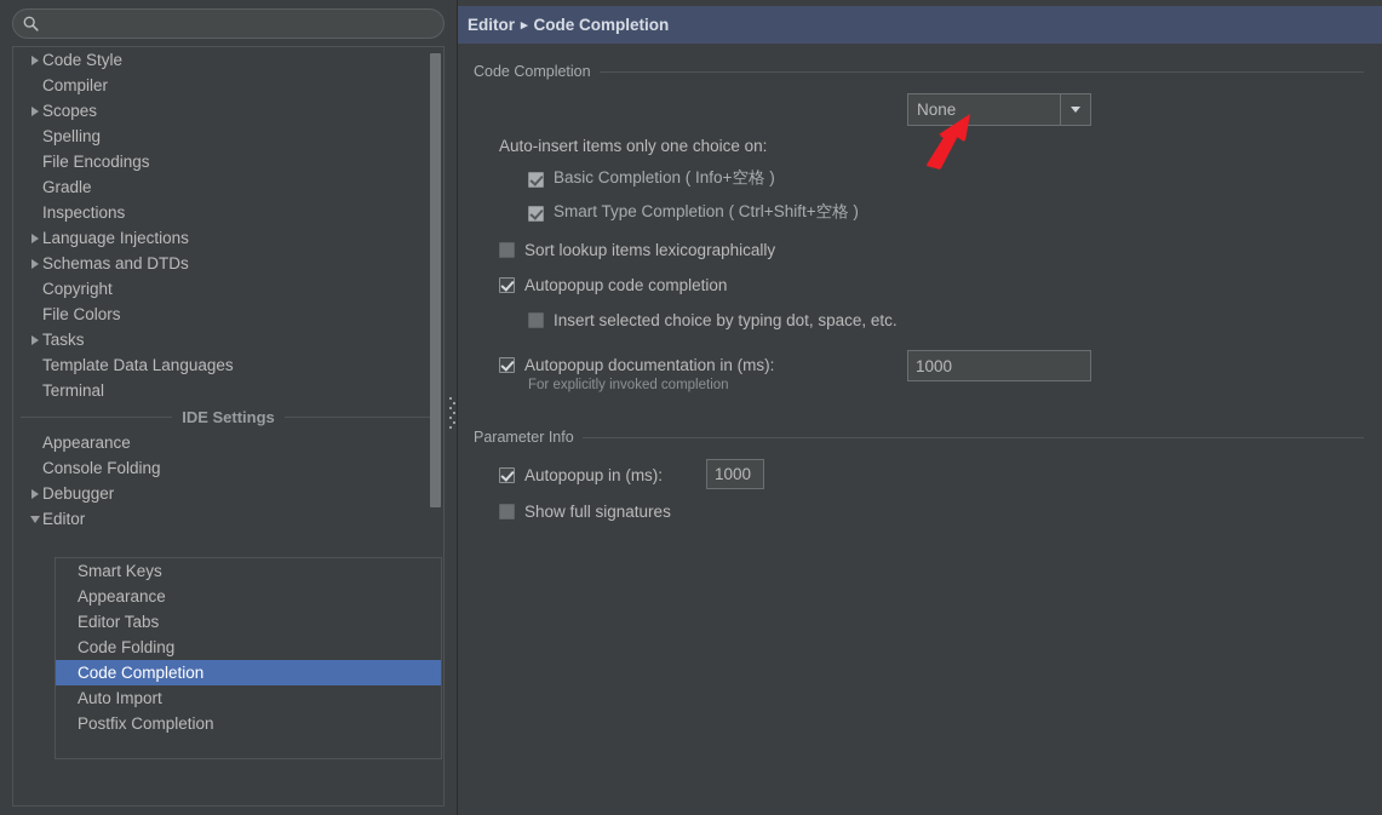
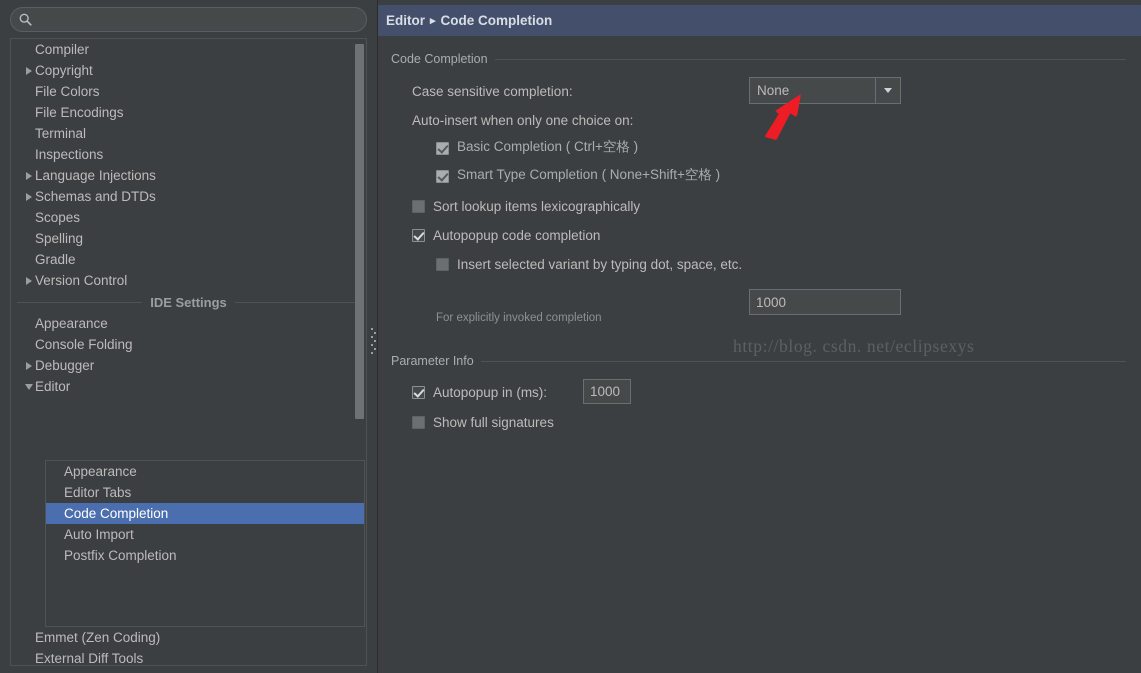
- Code Style
  Compiler
- Scopes
+ Copyright
- Spelling
+ File Colors
  File Encodings
- Gradle
+ Terminal
  Inspections
  Language Injections
  Schemas and DTDs
- Copyright
+ Scopes
- File Colors
+ Spelling
- Tasks
- Template Data Languages
- Terminal
+ Gradle
+ Version Control
  IDE Settings
  Appearance
  Console Folding
  Debugger
  Editor
- Smart Keys
  Appearance
  Editor Tabs
- Code Folding
  Code Completion
  Auto Import
  Postfix Completion
+ Emmet (Zen Coding)
+ External Diff Tools
  Editor
  ▸
  Code Completion
  Code Completion
+ Case sensitive completion:
  None
- Auto-insert items only one choice on:
+ Auto-insert when only one choice on:
- Basic Completion ( Info+空格 )
+ Basic Completion ( Ctrl+空格 )
- Smart Type Completion ( Ctrl+Shift+空格 )
+ Smart Type Completion ( None+Shift+空格 )
  Sort lookup items lexicographically
  Autopopup code completion
- Insert selected choice by typing dot, space, etc.
+ Insert selected variant by typing dot, space, etc.
- Autopopup documentation in (ms):
  1000
  For explicitly invoked completion
+ http://blog. csdn. net/eclipsexys
  Parameter Info
  Autopopup in (ms):
  1000
  Show full signatures
